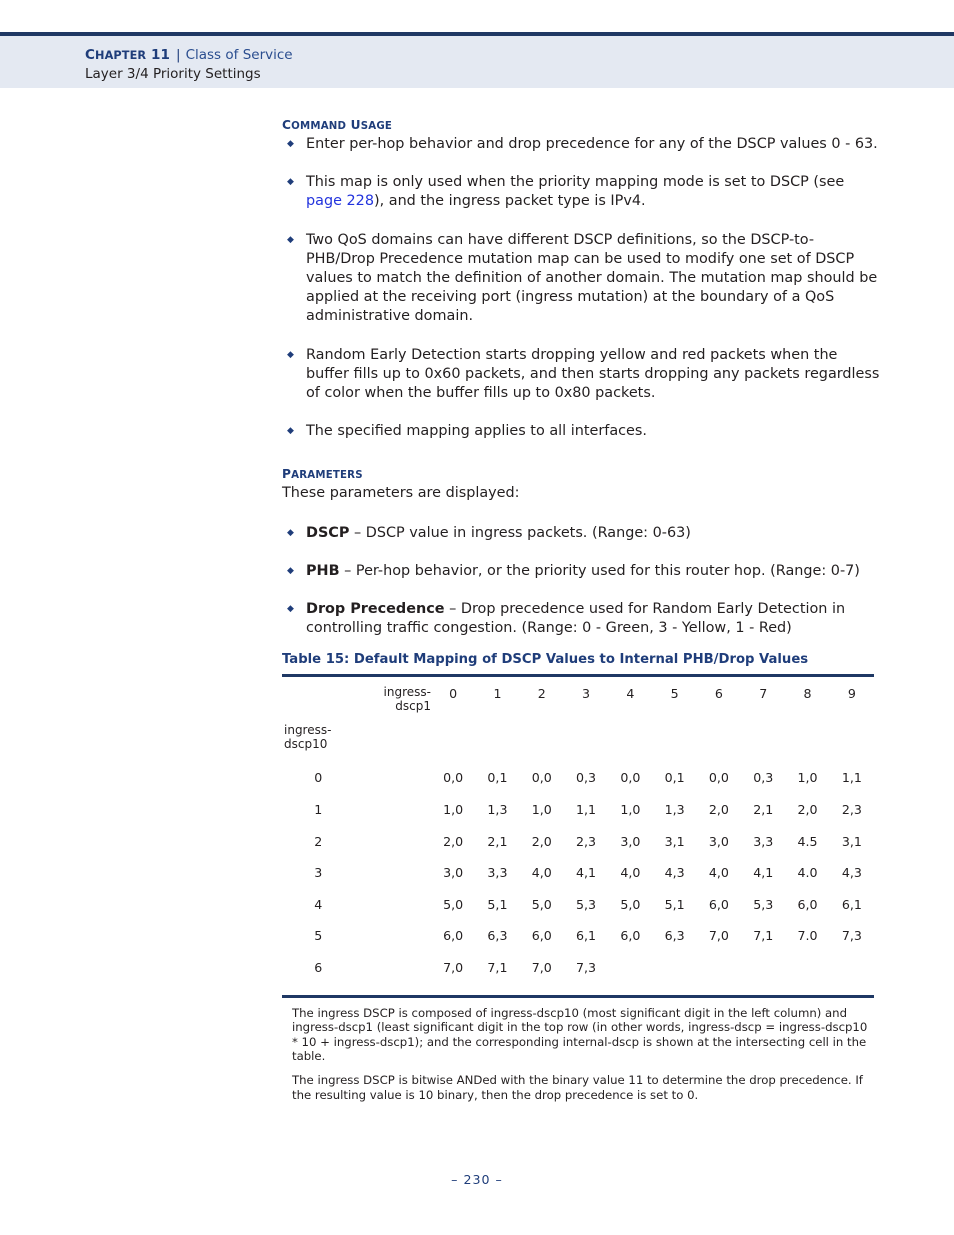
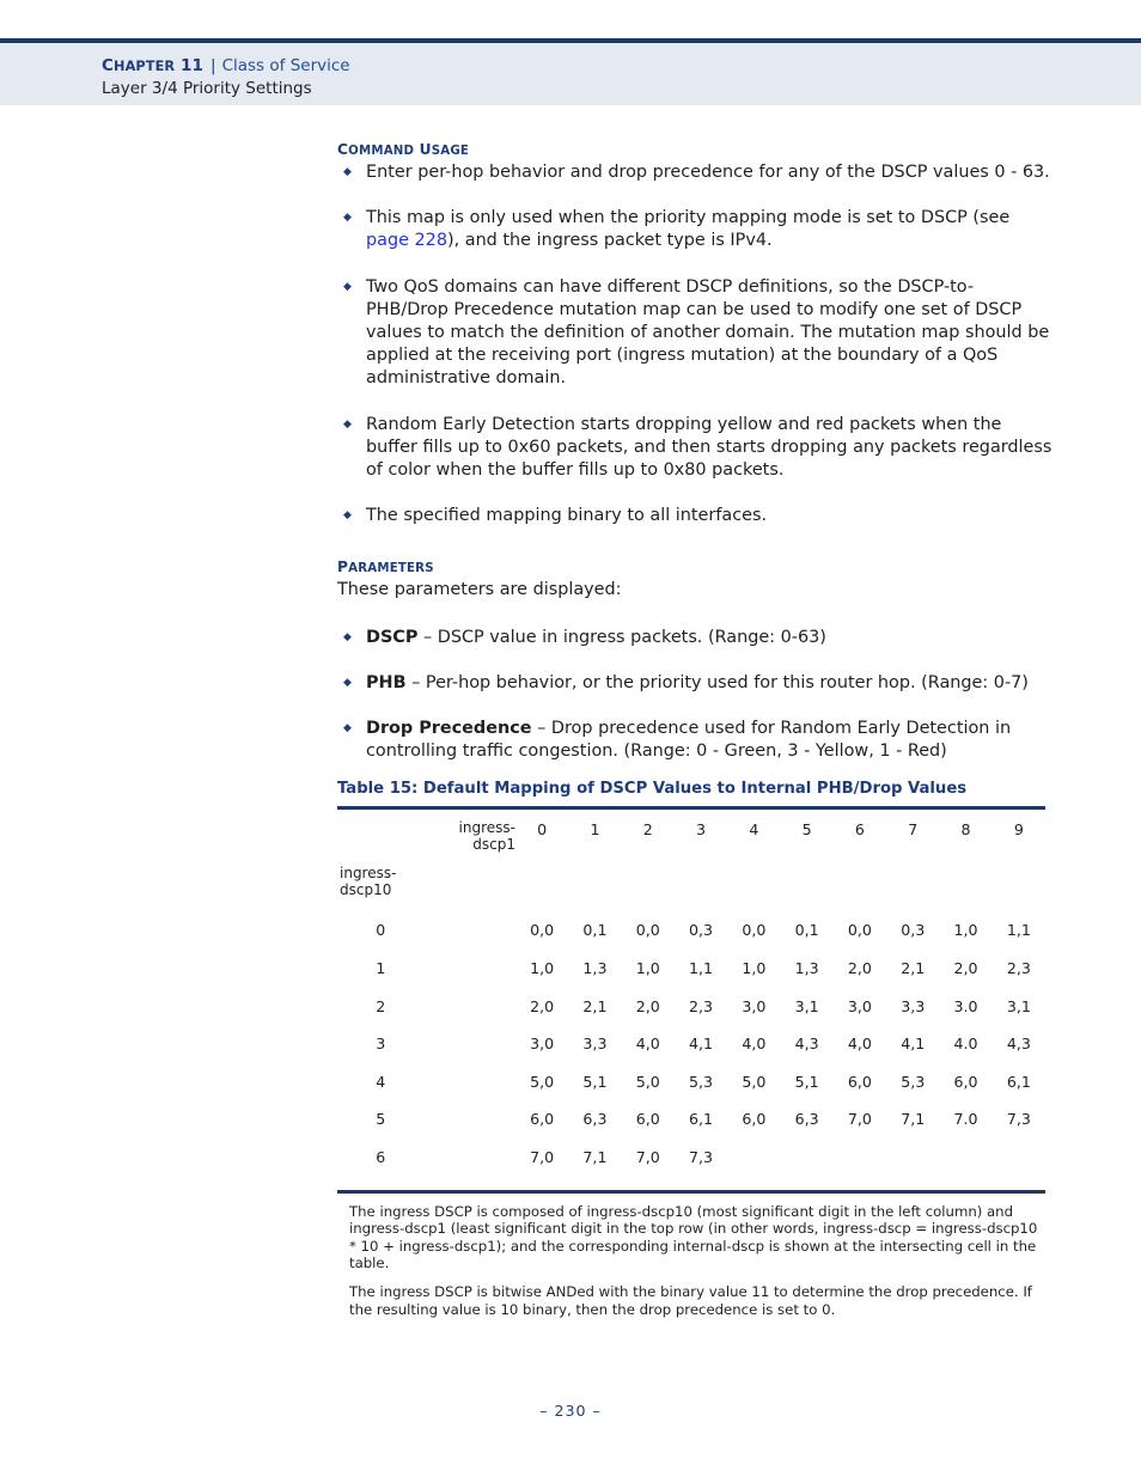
  CHAPTER 11 | Class of Service
  Layer 3/4 Priority Settings
  COMMAND USAGE
  ◆
  Enter per-hop behavior and drop precedence for any of the DSCP values 0 - 63.
  ◆
  This map is only used when the priority mapping mode is set to DSCP (see page 228), and the ingress packet type is IPv4.
  ◆
  Two QoS domains can have different DSCP definitions, so the DSCP-to-PHB/Drop Precedence mutation map can be used to modify one set of DSCP values to match the definition of another domain. The mutation map should be applied at the receiving port (ingress mutation) at the boundary of a QoS administrative domain.
  ◆
  Random Early Detection starts dropping yellow and red packets when the buffer fills up to 0x60 packets, and then starts dropping any packets regardless of color when the buffer fills up to 0x80 packets.
  ◆
- The specified mapping applies to all interfaces.
+ The specified mapping binary to all interfaces.
  PARAMETERS
  These parameters are displayed:
  ◆
  DSCP – DSCP value in ingress packets. (Range: 0-63)
  ◆
  PHB – Per-hop behavior, or the priority used for this router hop. (Range: 0-7)
  ◆
  Drop Precedence – Drop precedence used for Random Early Detection in controlling traffic congestion. (Range: 0 - Green, 3 - Yellow, 1 - Red)
  Table 15: Default Mapping of DSCP Values to Internal PHB/Drop Values
  	ingress- dscp1	0	1	2	3	4	5	6	7	8	9
  ingress- dscp10
  0		0,0	0,1	0,0	0,3	0,0	0,1	0,0	0,3	1,0	1,1
  1		1,0	1,3	1,0	1,1	1,0	1,3	2,0	2,1	2,0	2,3
- 2		2,0	2,1	2,0	2,3	3,0	3,1	3,0	3,3	4.5	3,1
+ 2		2,0	2,1	2,0	2,3	3,0	3,1	3,0	3,3	3.0	3,1
  3		3,0	3,3	4,0	4,1	4,0	4,3	4,0	4,1	4.0	4,3
  4		5,0	5,1	5,0	5,3	5,0	5,1	6,0	5,3	6,0	6,1
  5		6,0	6,3	6,0	6,1	6,0	6,3	7,0	7,1	7.0	7,3
  6		7,0	7,1	7,0	7,3
  The ingress DSCP is composed of ingress-dscp10 (most significant digit in the left column) and ingress-dscp1 (least significant digit in the top row (in other words, ingress-dscp = ingress-dscp10 * 10 + ingress-dscp1); and the corresponding internal-dscp is shown at the intersecting cell in the table.
  The ingress DSCP is bitwise ANDed with the binary value 11 to determine the drop precedence. If the resulting value is 10 binary, then the drop precedence is set to 0.
  – 230 –
